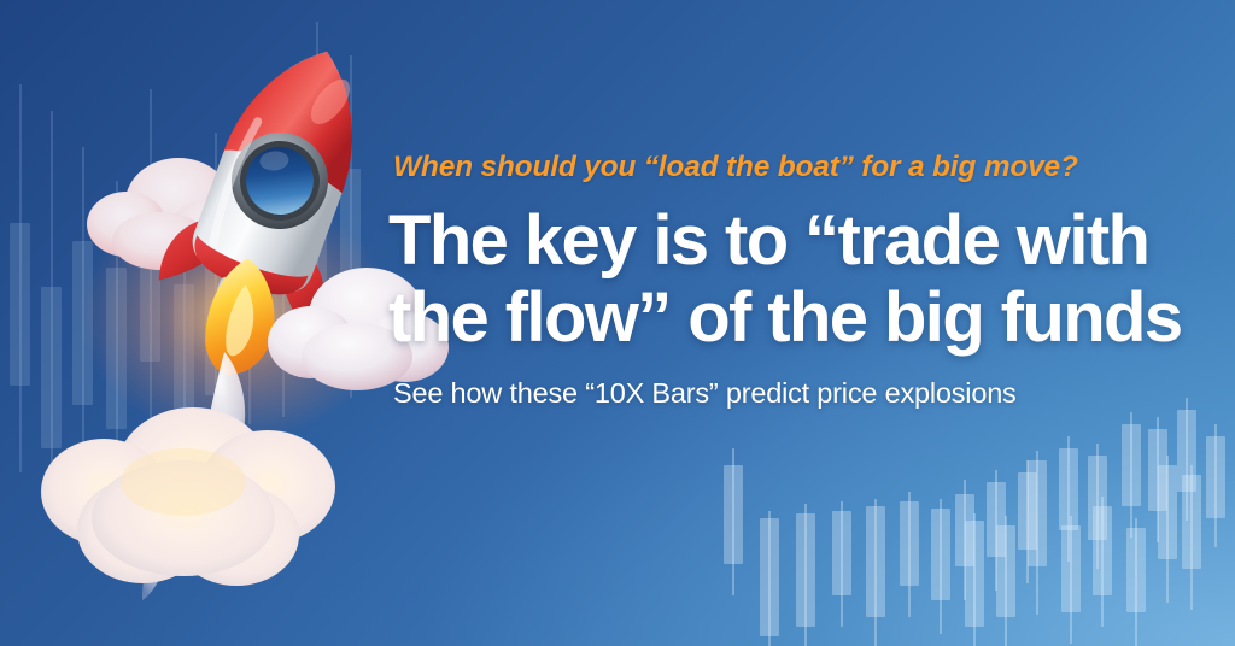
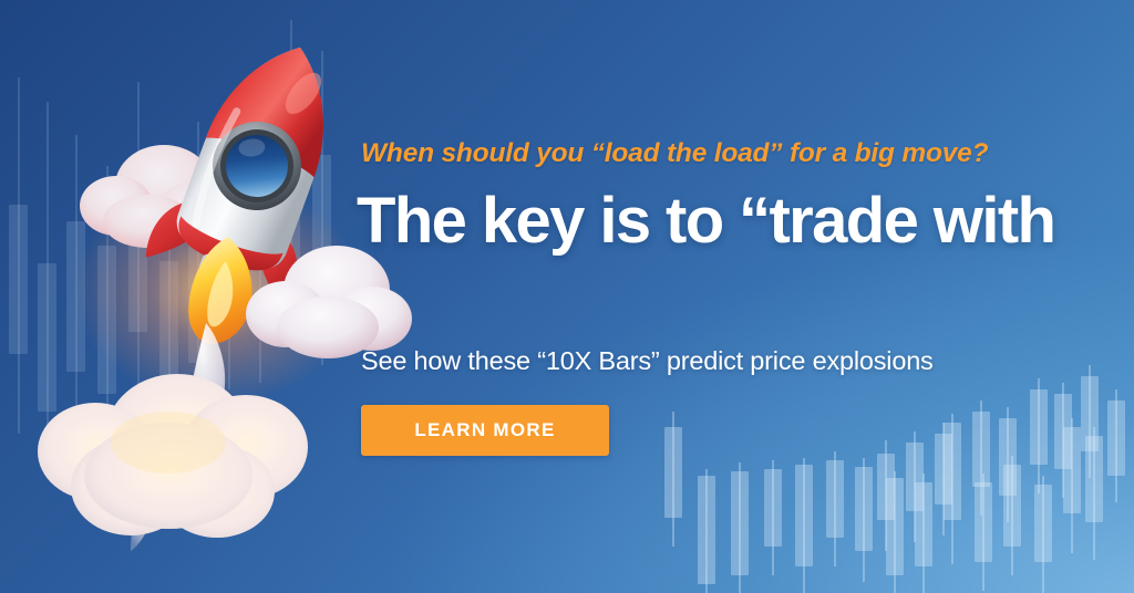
- When should you “load the boat” for a big move?
+ When should you “load the load” for a big move?
  The key is to “trade with
- the flow” of the big funds
  See how these “10X Bars” predict price explosions
+ LEARN MORE
